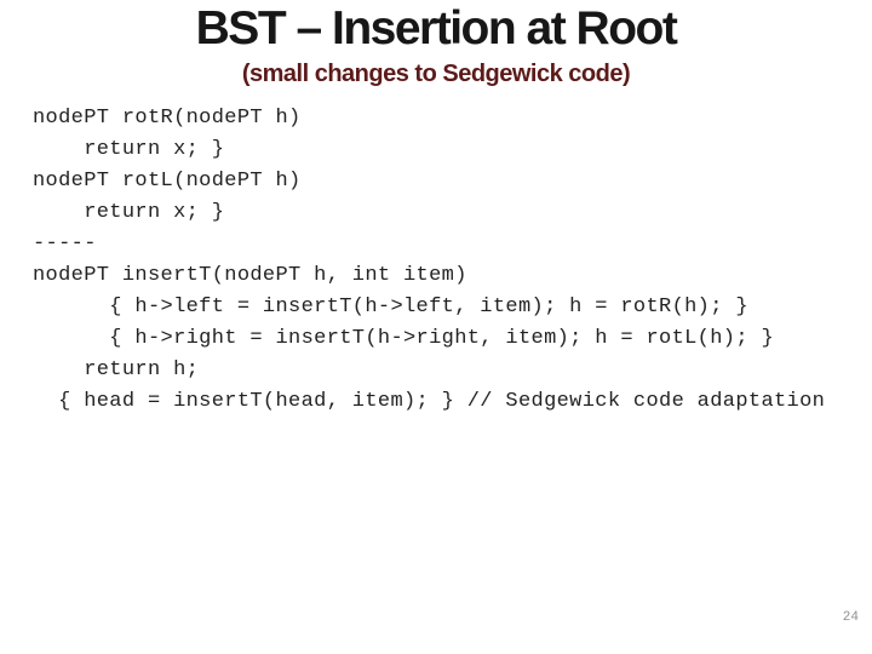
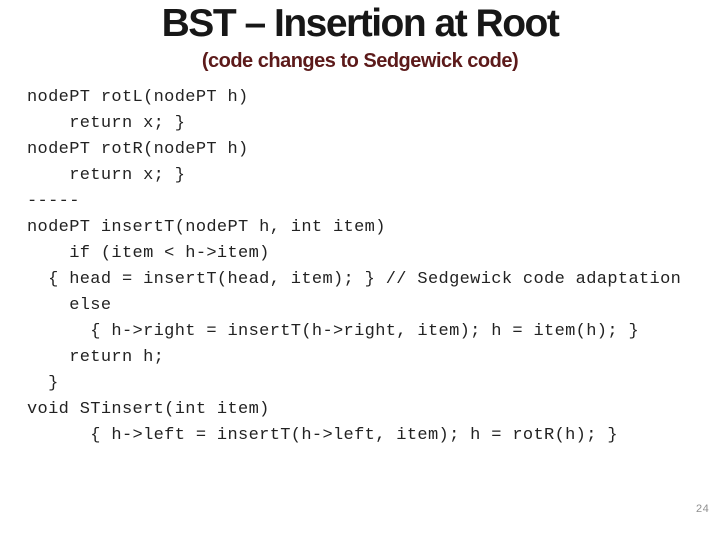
  BST – Insertion at Root
- (small changes to Sedgewick code)
+ (code changes to Sedgewick code)
- nodePT rotR(nodePT h)
+ nodePT rotL(nodePT h)
  return x; }
- nodePT rotL(nodePT h)
+ nodePT rotR(nodePT h)
  return x; }
  -----
  nodePT insertT(nodePT h, int item)
+ if (item < h->item)
- { h->left = insertT(h->left, item); h = rotR(h); }
+ { head = insertT(head, item); } // Sedgewick code adaptation
+ else
- { h->right = insertT(h->right, item); h = rotL(h); }
+ { h->right = insertT(h->right, item); h = item(h); }
  return h;
+ }
+ void STinsert(int item)
- { head = insertT(head, item); } // Sedgewick code adaptation
+ { h->left = insertT(h->left, item); h = rotR(h); }
  24
